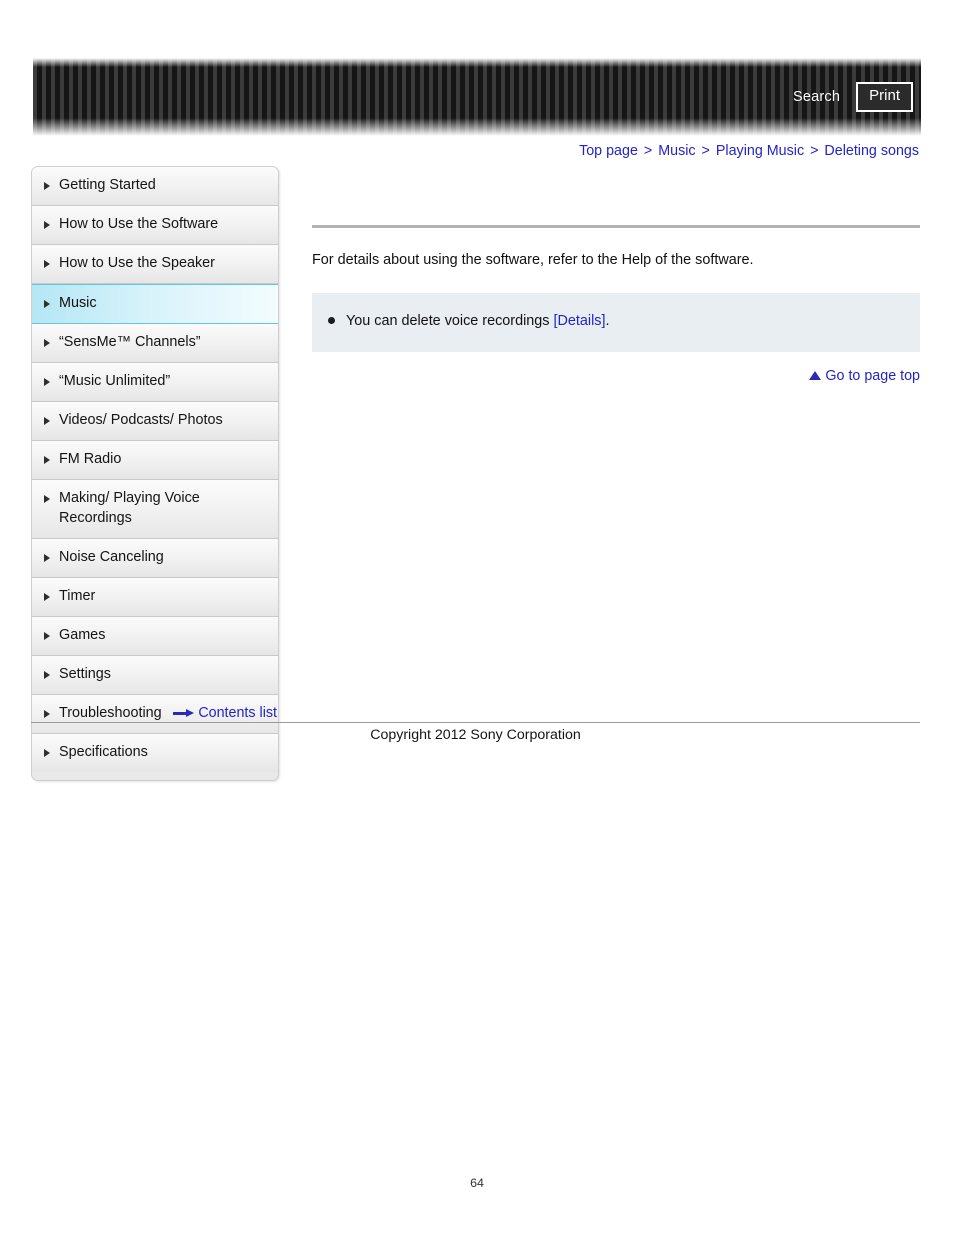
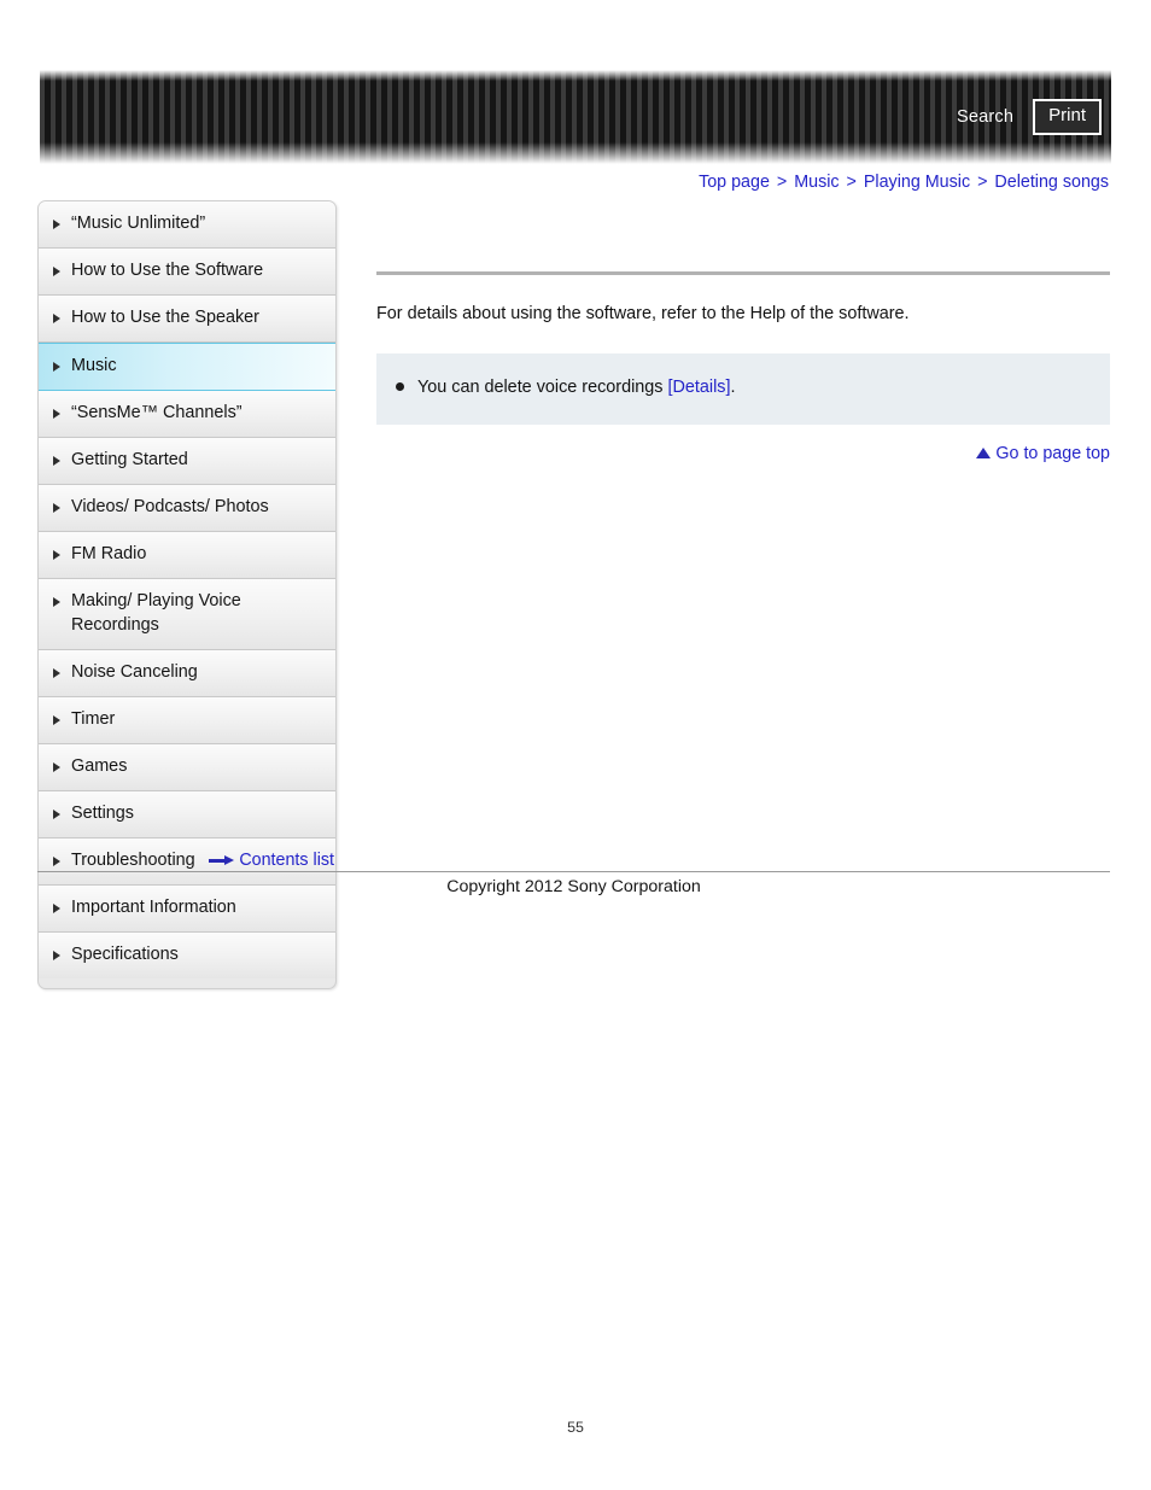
  Search
  Print
  Top page > Music > Playing Music > Deleting songs
- Getting Started
+ “Music Unlimited”
  How to Use the Software
  How to Use the Speaker
  Music
  “SensMe™ Channels”
- “Music Unlimited”
+ Getting Started
  Videos/ Podcasts/ Photos
  FM Radio
  Making/ Playing Voice Recordings
  Noise Canceling
  Timer
  Games
  Settings
  Troubleshooting
+ Important Information
  Specifications
  Contents list
  For details about using the software, refer to the Help of the software.
  You can delete voice recordings [Details].
  Go to page top
  Copyright 2012 Sony Corporation
- 64
+ 55
